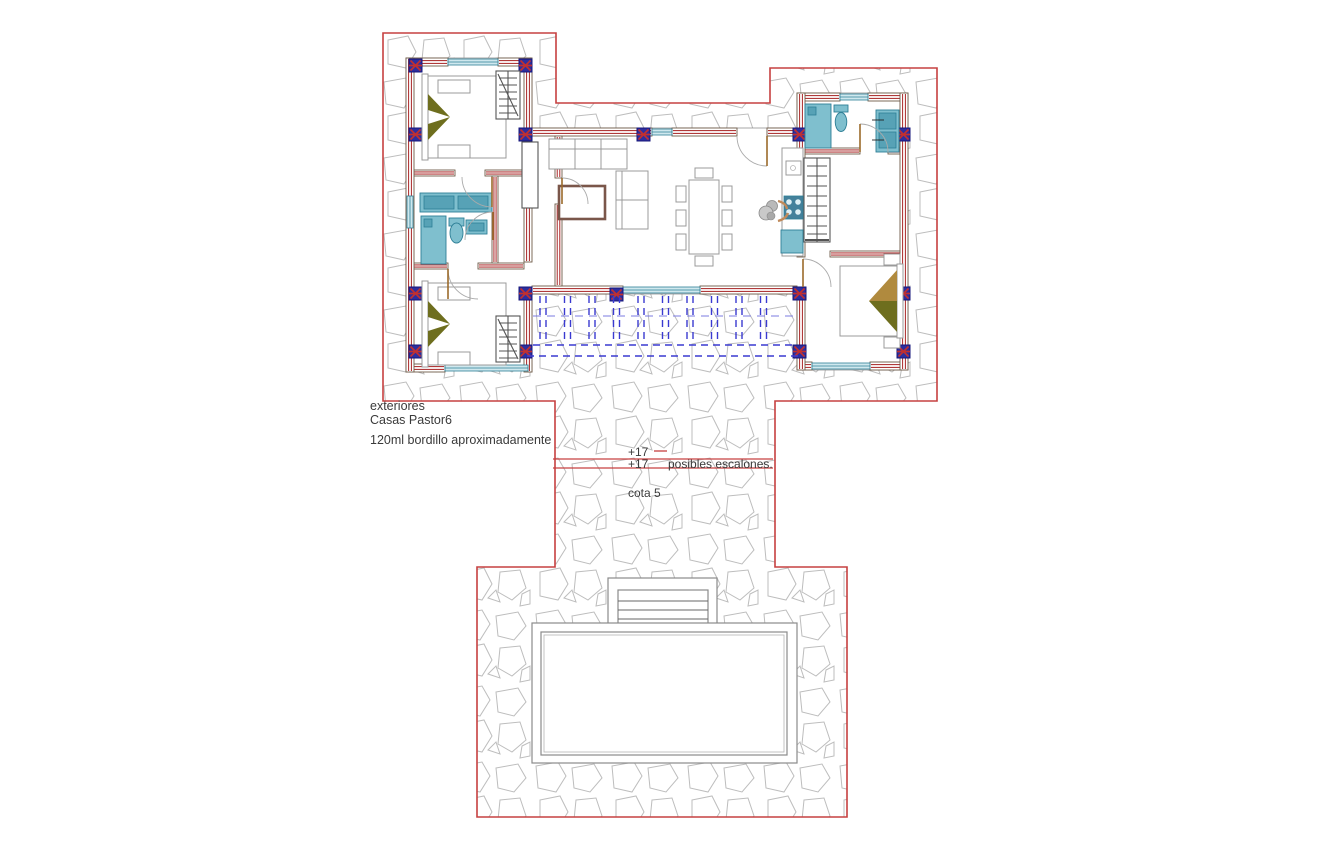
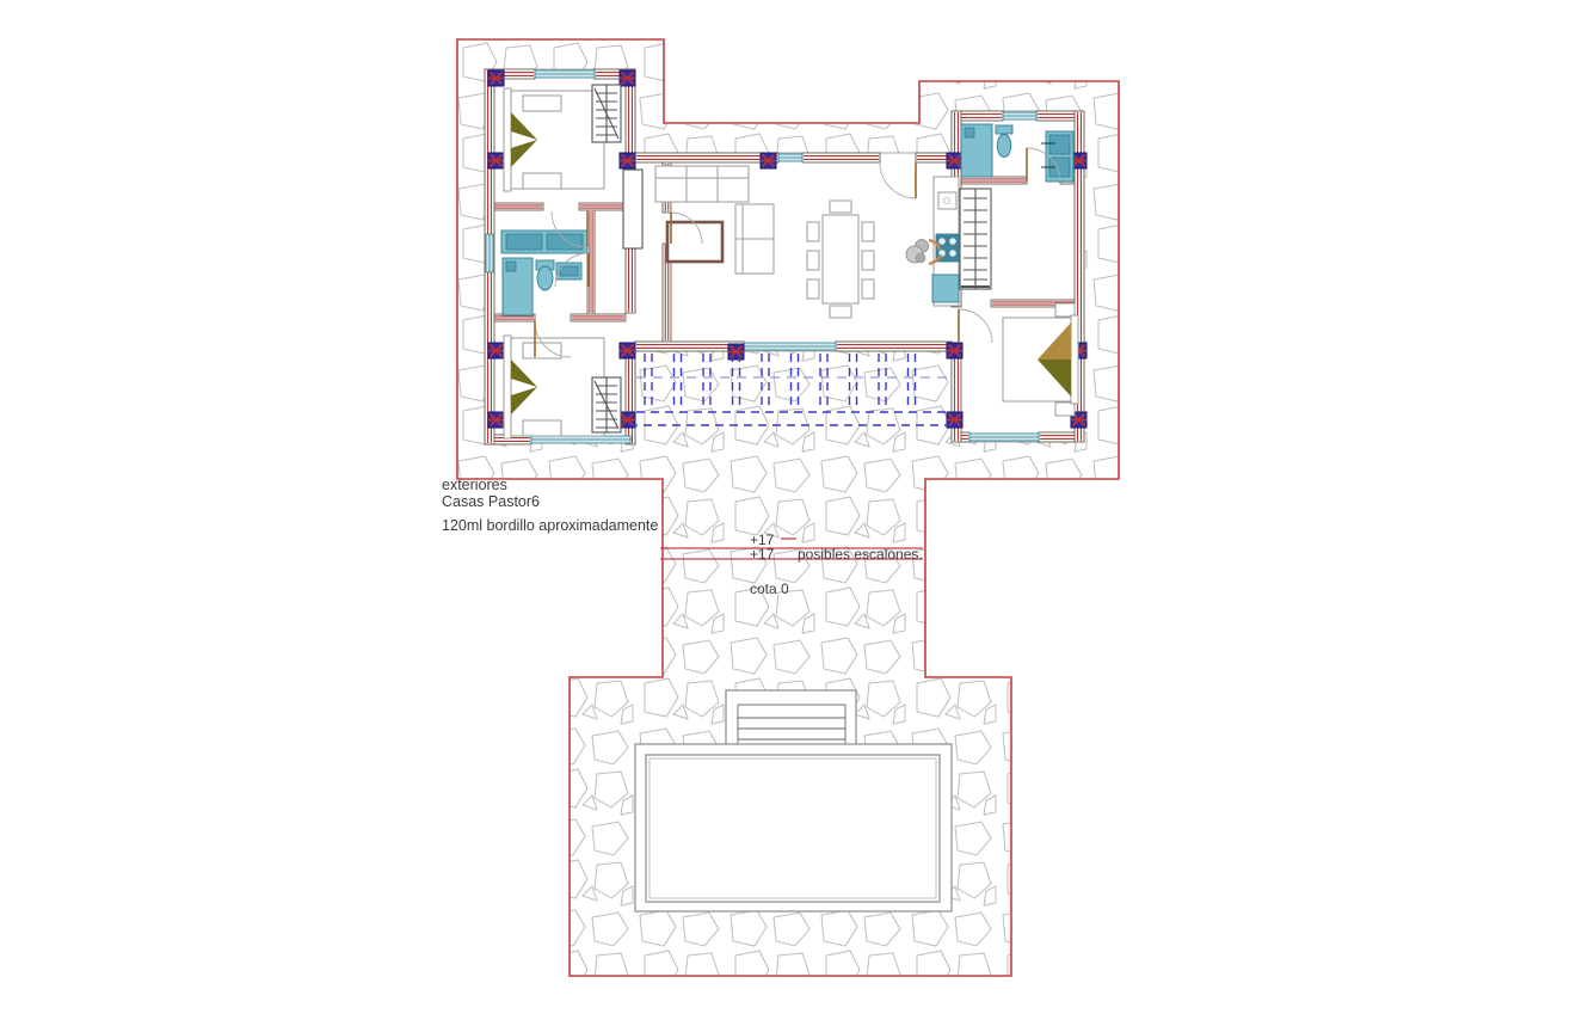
  exteriores
  Casas Pastor6
  120ml bordillo aproximadamente
  +17
  +17
  posibles escalones.
- cota 5
+ cota 0
